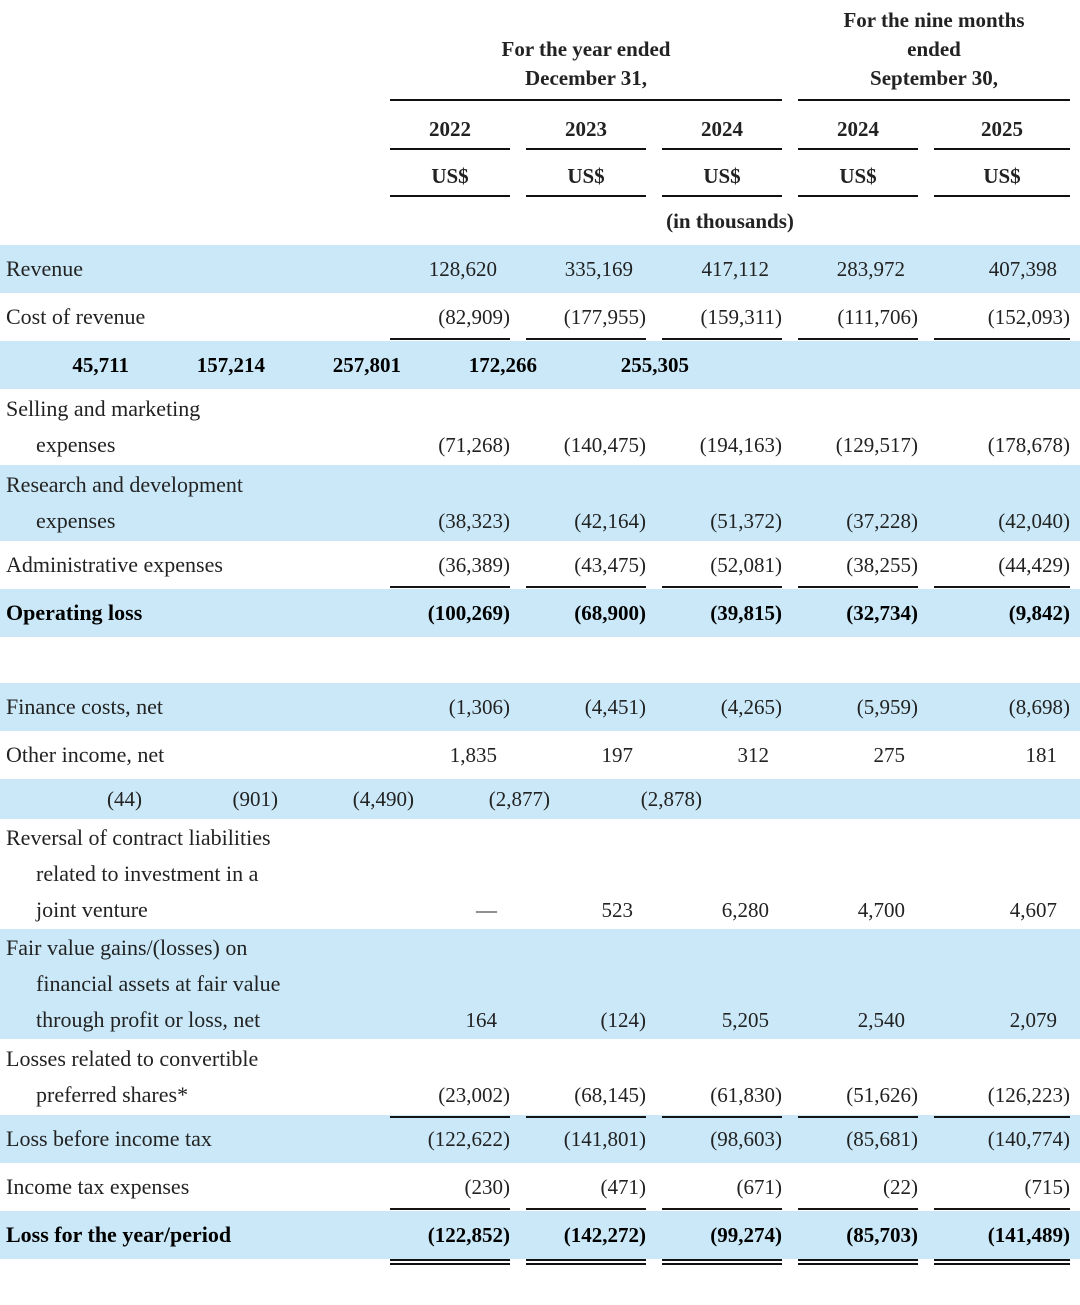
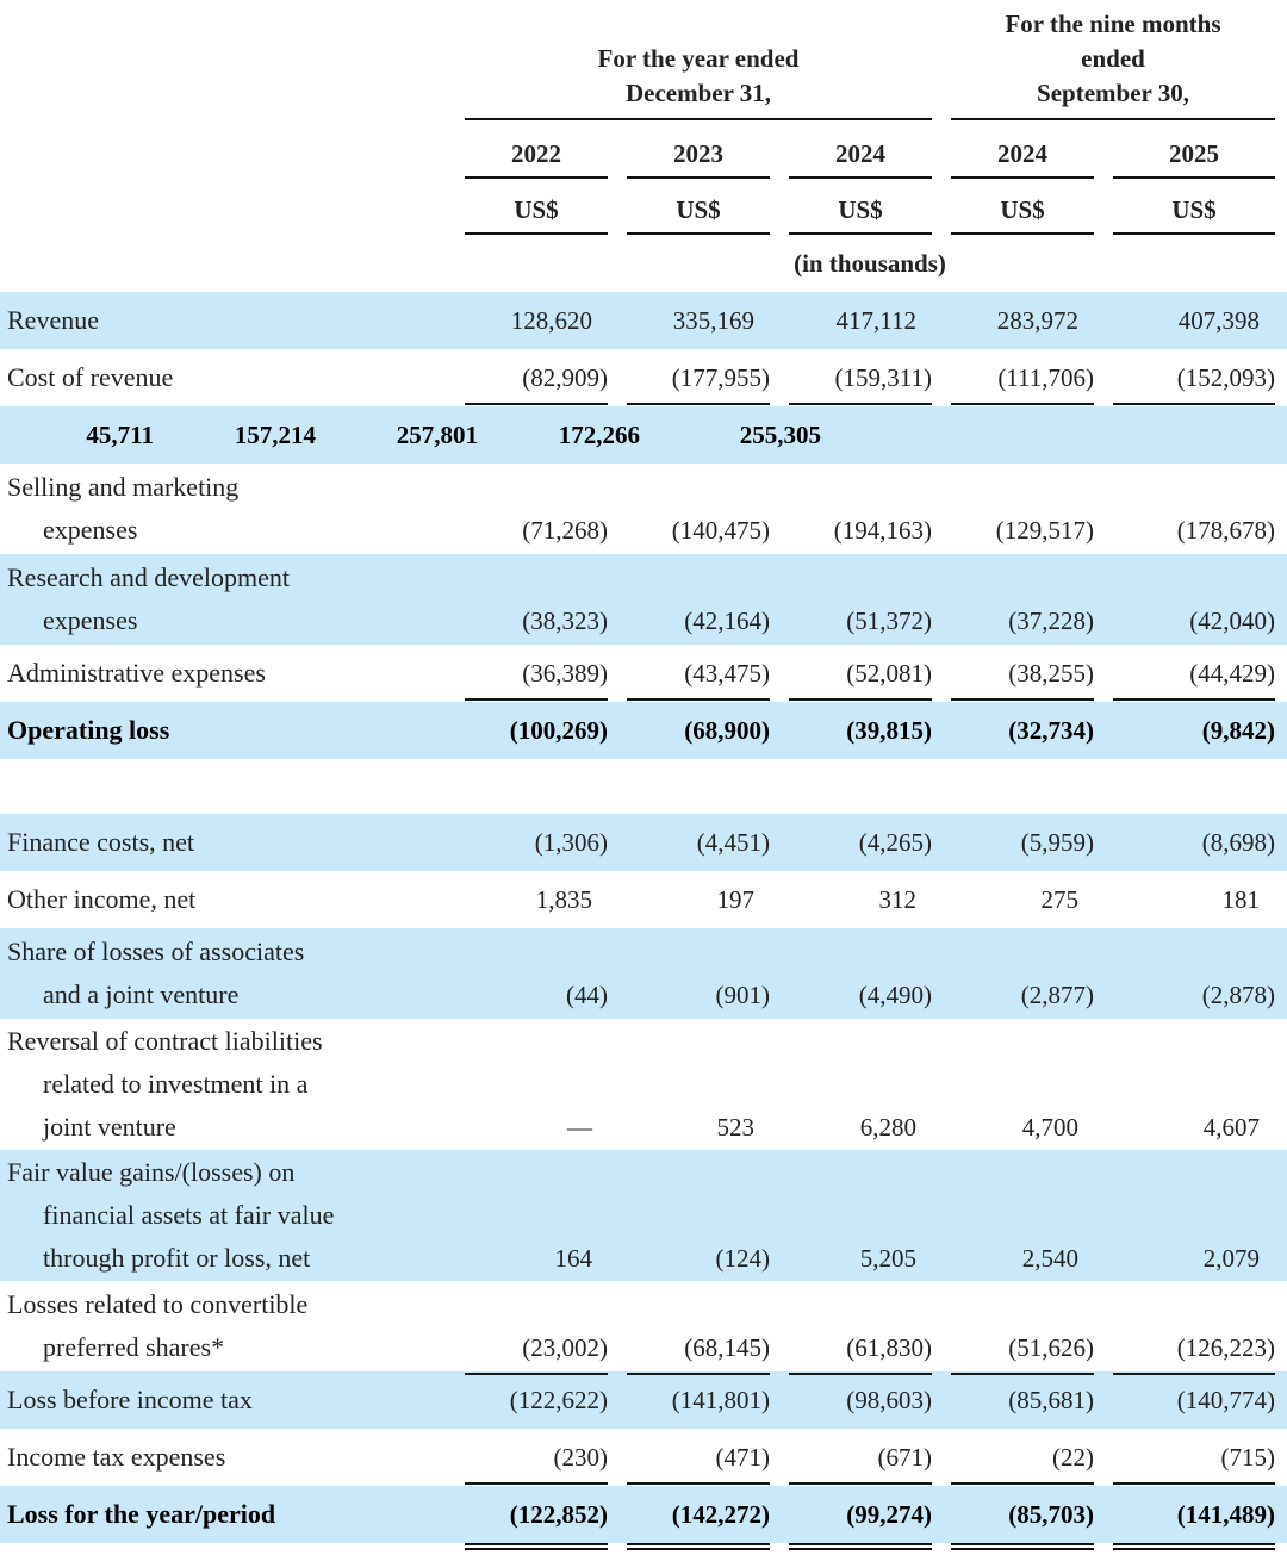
  For the year ended
  December 31,
  For the nine months
  ended
  September 30,
  2022
  2023
  2024
  2024
  2025
  US$
  US$
  US$
  US$
  US$
  (in thousands)
  Revenue
  128,620
  335,169
  417,112
  283,972
  407,398
  Cost of revenue
  (82,909)
  (177,955)
  (159,311)
  (111,706)
  (152,093)
  45,711
  157,214
  257,801
  172,266
  255,305
  Selling and marketing
  expenses
  (71,268)
  (140,475)
  (194,163)
  (129,517)
  (178,678)
  Research and development
  expenses
  (38,323)
  (42,164)
  (51,372)
  (37,228)
  (42,040)
  Administrative expenses
  (36,389)
  (43,475)
  (52,081)
  (38,255)
  (44,429)
  Operating loss
  (100,269)
  (68,900)
  (39,815)
  (32,734)
  (9,842)
  Finance costs, net
  (1,306)
  (4,451)
  (4,265)
  (5,959)
  (8,698)
  Other income, net
  1,835
  197
  312
  275
  181
+ Share of losses of associates
+ and a joint venture
  (44)
  (901)
  (4,490)
  (2,877)
  (2,878)
  Reversal of contract liabilities
  related to investment in a
  joint venture
  —
  523
  6,280
  4,700
  4,607
  Fair value gains/(losses) on
  financial assets at fair value
  through profit or loss, net
  164
  (124)
  5,205
  2,540
  2,079
  Losses related to convertible
  preferred shares*
  (23,002)
  (68,145)
  (61,830)
  (51,626)
  (126,223)
  Loss before income tax
  (122,622)
  (141,801)
  (98,603)
  (85,681)
  (140,774)
  Income tax expenses
  (230)
  (471)
  (671)
  (22)
  (715)
  Loss for the year/period
  (122,852)
  (142,272)
  (99,274)
  (85,703)
  (141,489)
